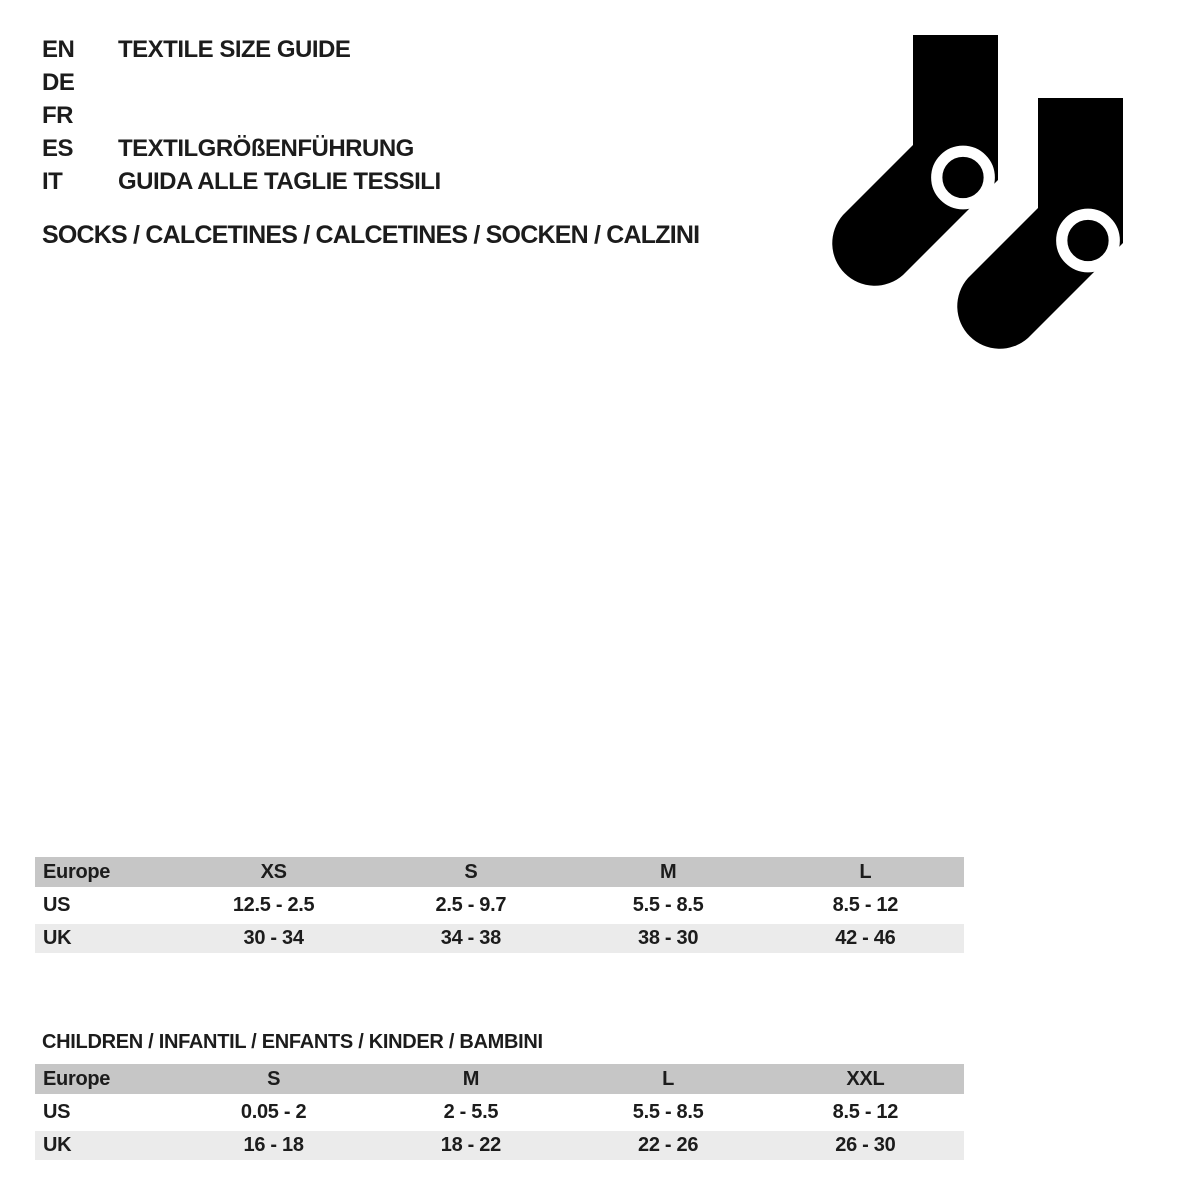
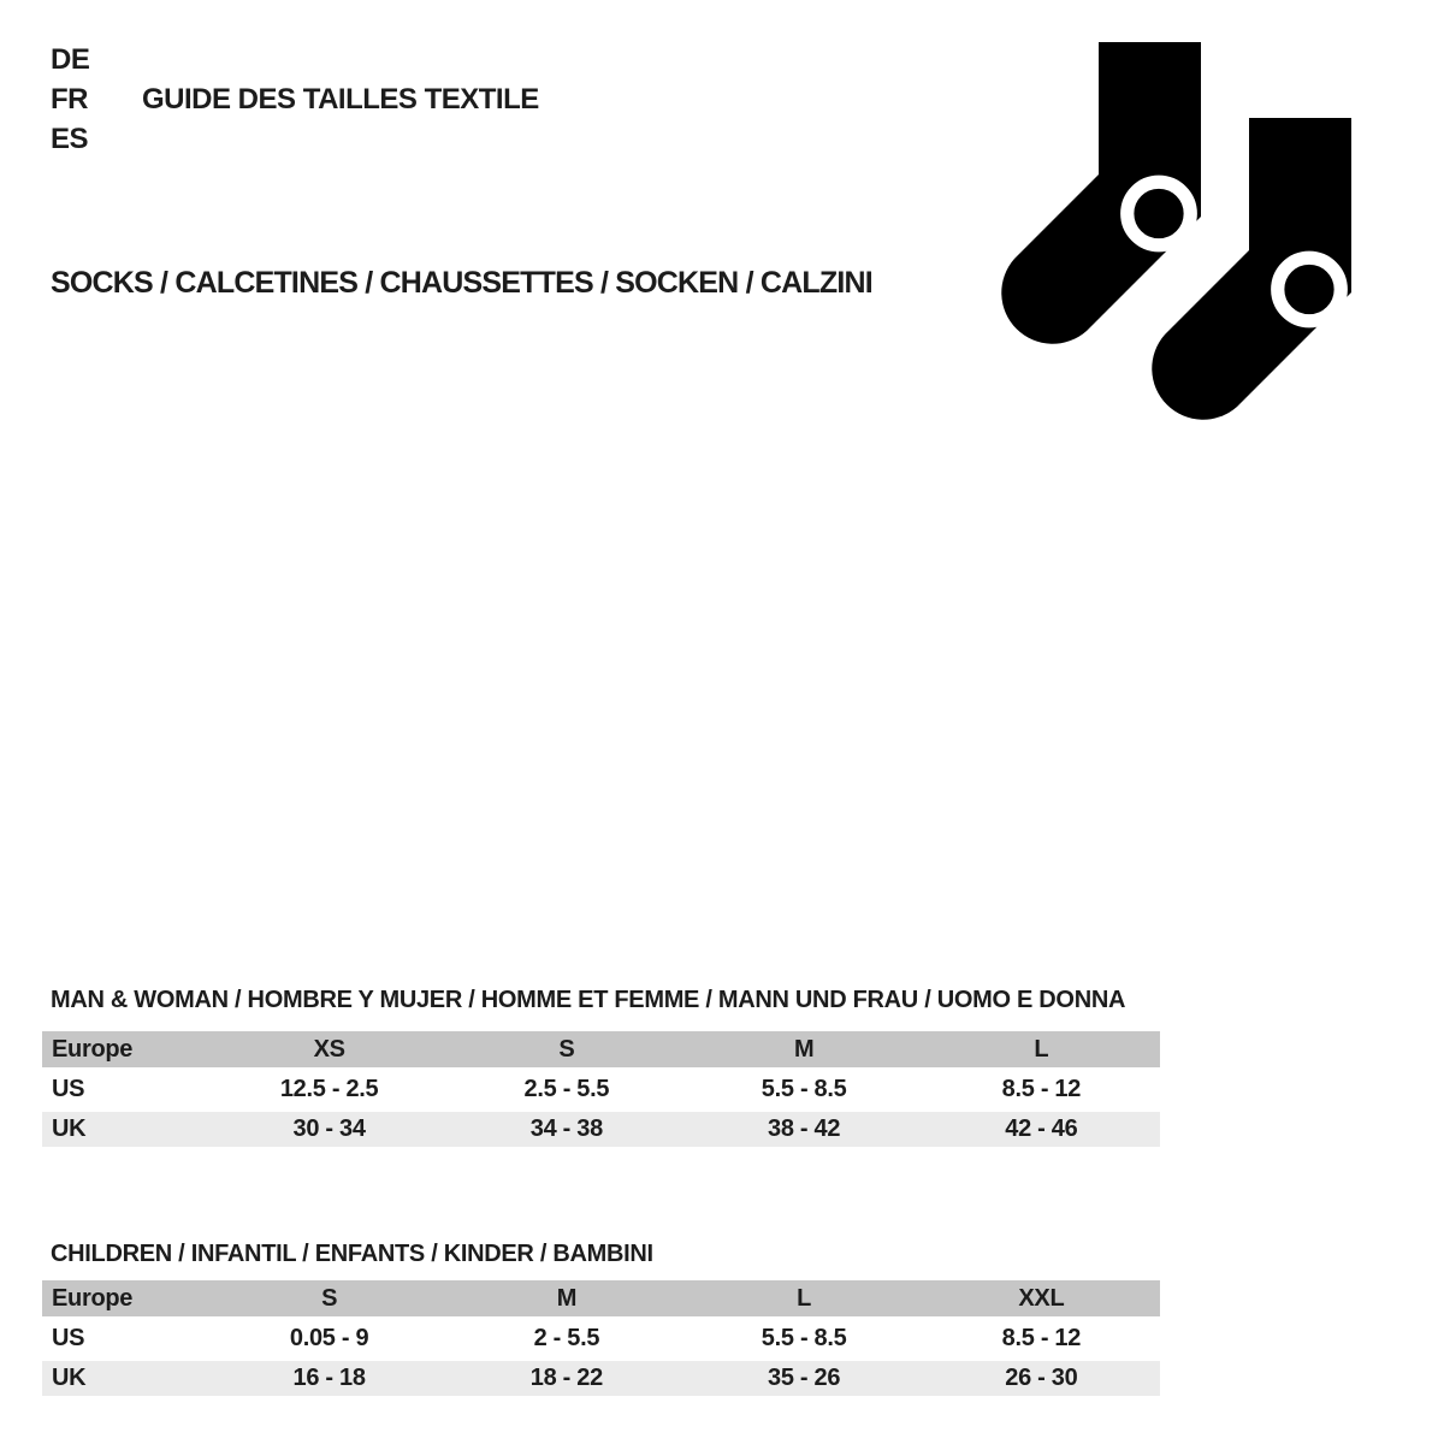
- EN
- TEXTILE SIZE GUIDE
  DE
  FR
+ GUIDE DES TAILLES TEXTILE
  ES
- TEXTILGRÖßENFÜHRUNG
- IT
- GUIDA ALLE TAGLIE TESSILI
- SOCKS / CALCETINES / CALCETINES / SOCKEN / CALZINI
+ SOCKS / CALCETINES / CHAUSSETTES / SOCKEN / CALZINI
+ MAN & WOMAN / HOMBRE Y MUJER / HOMME ET FEMME / MANN UND FRAU / UOMO E DONNA
  Europe
  XS
  S
  M
  L
  US
  12.5 - 2.5
- 2.5 - 9.7
+ 2.5 - 5.5
  5.5 - 8.5
  8.5 - 12
  UK
  30 - 34
  34 - 38
- 38 - 30
+ 38 - 42
  42 - 46
  CHILDREN / INFANTIL / ENFANTS / KINDER / BAMBINI
  Europe
  S
  M
  L
  XXL
  US
- 0.05 - 2
+ 0.05 - 9
  2 - 5.5
  5.5 - 8.5
  8.5 - 12
  UK
  16 - 18
  18 - 22
- 22 - 26
+ 35 - 26
  26 - 30
